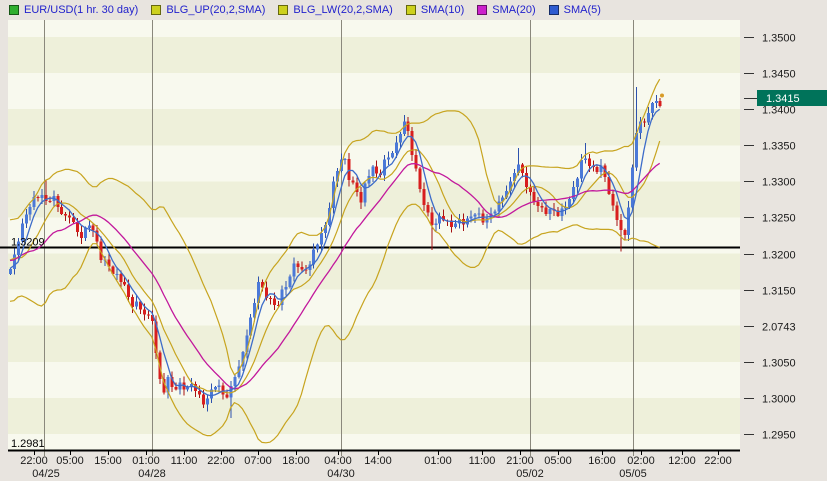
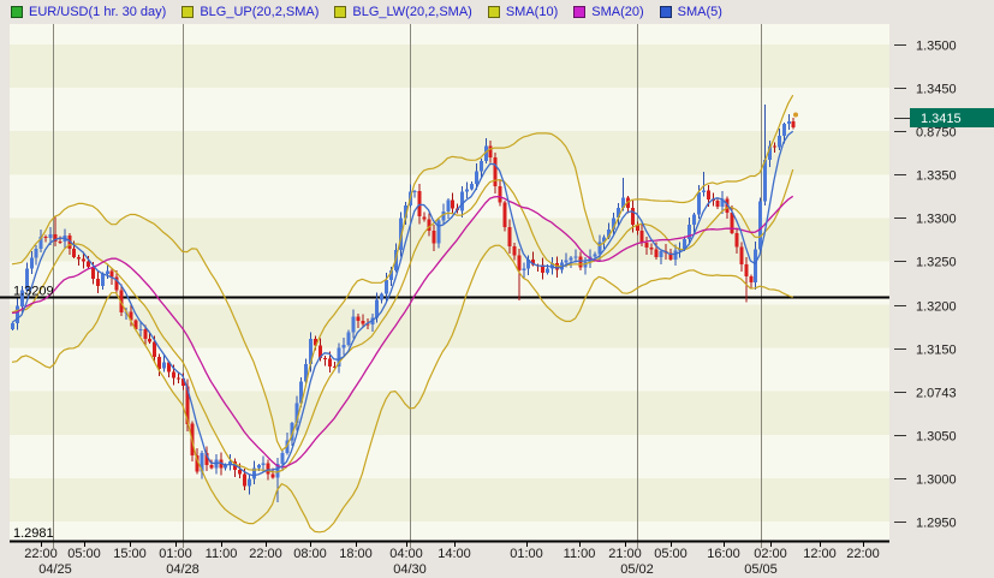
  1.3500
  1.3450
- 1.3400
+ 0.8750
  1.3350
  1.3300
  1.3250
  1.3200
  1.3150
  2.0743
  1.3050
  1.3000
  1.2950
  1.3415
  22:00
  05:00
  15:00
  01:00
  11:00
  22:00
- 07:00
+ 08:00
  18:00
  04:00
  14:00
  01:00
  11:00
  21:00
  05:00
  16:00
  02:00
  12:00
  22:00
  04/25
  04/28
  04/30
  05/02
  05/05
  1.3209
  1.2981
  EUR/USD(1 hr. 30 day)
  BLG_UP(20,2,SMA)
  BLG_LW(20,2,SMA)
  SMA(10)
  SMA(20)
  SMA(5)
